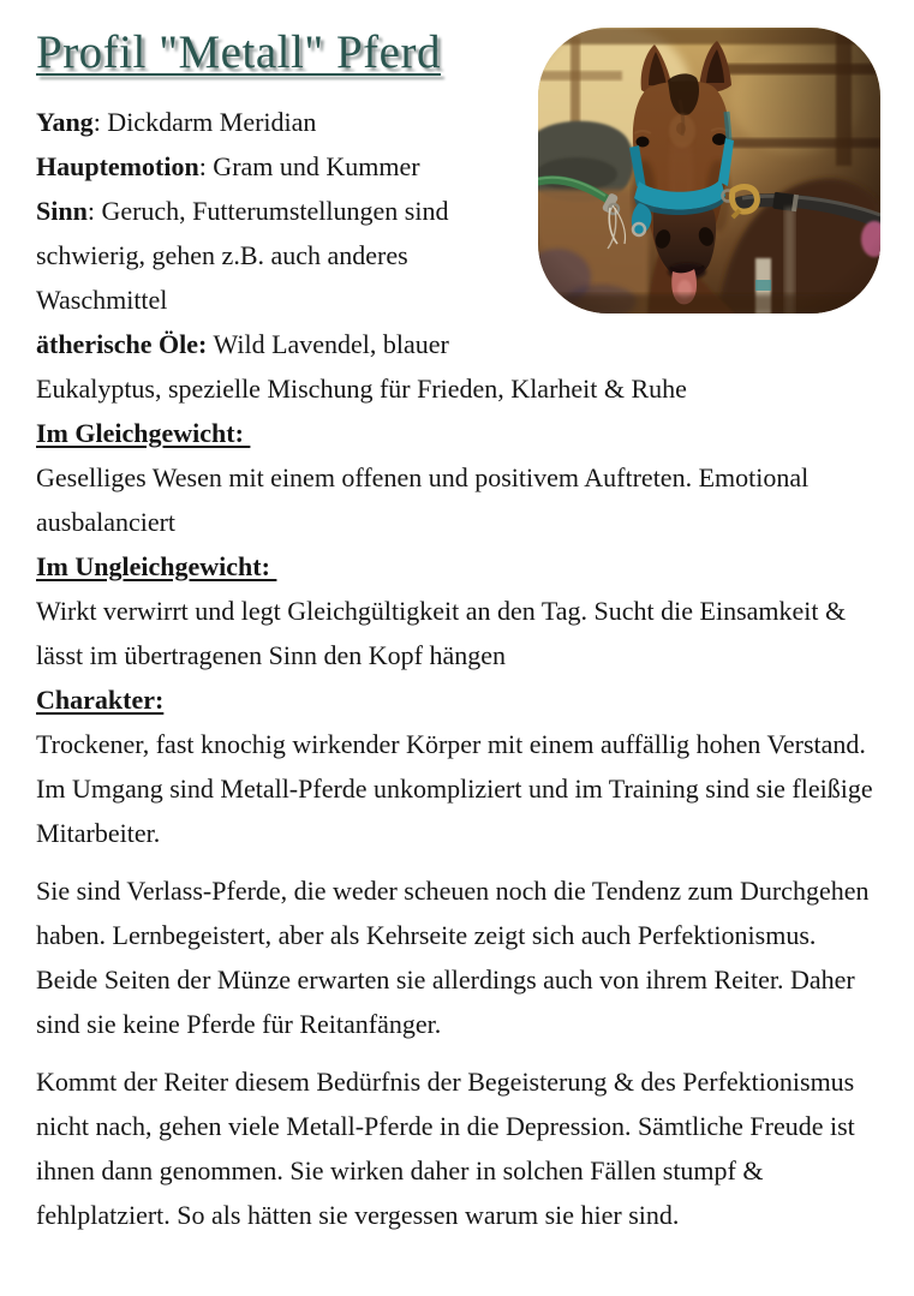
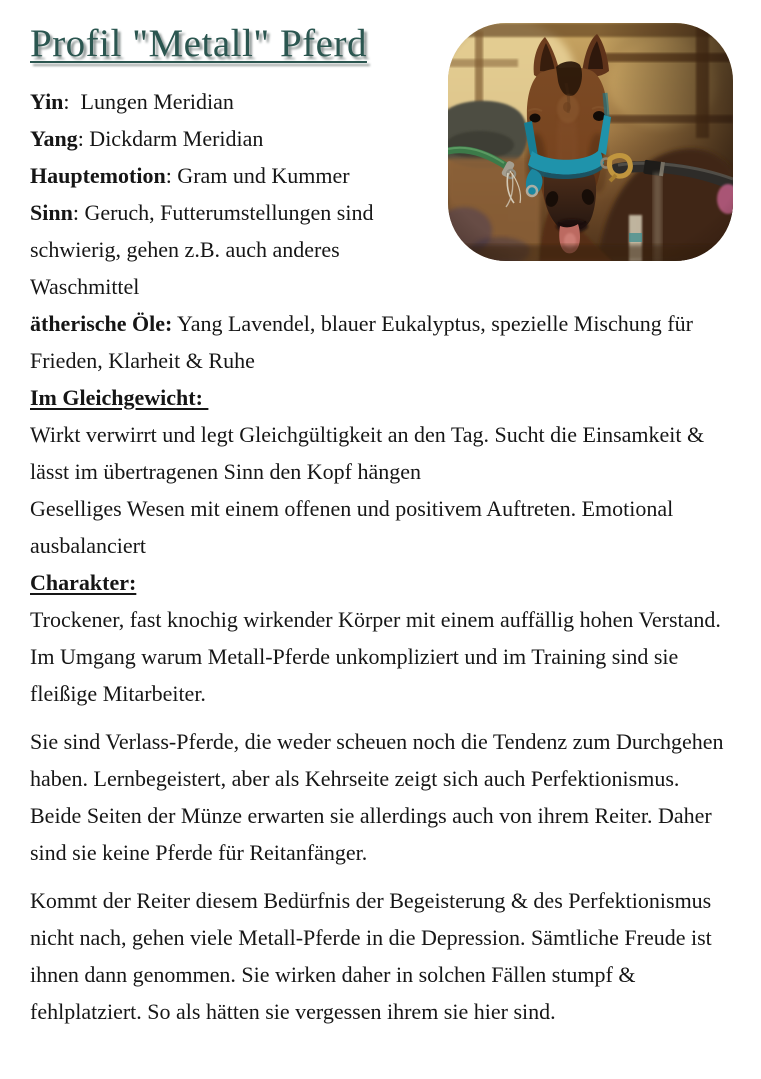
  Profil "Metall" Pferd
+ Yin: Lungen Meridian
  Yang: Dickdarm Meridian
  Hauptemotion: Gram und Kummer
  Sinn: Geruch, Futterumstellungen sind schwierig, gehen z.B. auch anderes Waschmittel
- ätherische Öle: Wild Lavendel, blauer Eukalyptus, spezielle Mischung für Frieden, Klarheit & Ruhe
+ ätherische Öle: Yang Lavendel, blauer Eukalyptus, spezielle Mischung für Frieden, Klarheit & Ruhe
  Im Gleichgewicht:
- Geselliges Wesen mit einem offenen und positivem Auftreten. Emotional ausbalanciert
+ Wirkt verwirrt und legt Gleichgültigkeit an den Tag. Sucht die Einsamkeit & lässt im übertragenen Sinn den Kopf hängen
- Im Ungleichgewicht:
- Wirkt verwirrt und legt Gleichgültigkeit an den Tag. Sucht die Einsamkeit & lässt im übertragenen Sinn den Kopf hängen
+ Geselliges Wesen mit einem offenen und positivem Auftreten. Emotional ausbalanciert
  Charakter:
- Trockener, fast knochig wirkender Körper mit einem auffällig hohen Verstand. Im Umgang sind Metall-Pferde unkompliziert und im Training sind sie fleißige Mitarbeiter.
+ Trockener, fast knochig wirkender Körper mit einem auffällig hohen Verstand. Im Umgang warum Metall-Pferde unkompliziert und im Training sind sie fleißige Mitarbeiter.
  Sie sind Verlass-Pferde, die weder scheuen noch die Tendenz zum Durchgehen haben. Lernbegeistert, aber als Kehrseite zeigt sich auch Perfektionismus. Beide Seiten der Münze erwarten sie allerdings auch von ihrem Reiter. Daher sind sie keine Pferde für Reitanfänger.
- Kommt der Reiter diesem Bedürfnis der Begeisterung & des Perfektionismus nicht nach, gehen viele Metall-Pferde in die Depression. Sämtliche Freude ist ihnen dann genommen. Sie wirken daher in solchen Fällen stumpf & fehlplatziert. So als hätten sie vergessen warum sie hier sind.
+ Kommt der Reiter diesem Bedürfnis der Begeisterung & des Perfektionismus nicht nach, gehen viele Metall-Pferde in die Depression. Sämtliche Freude ist ihnen dann genommen. Sie wirken daher in solchen Fällen stumpf & fehlplatziert. So als hätten sie vergessen ihrem sie hier sind.
